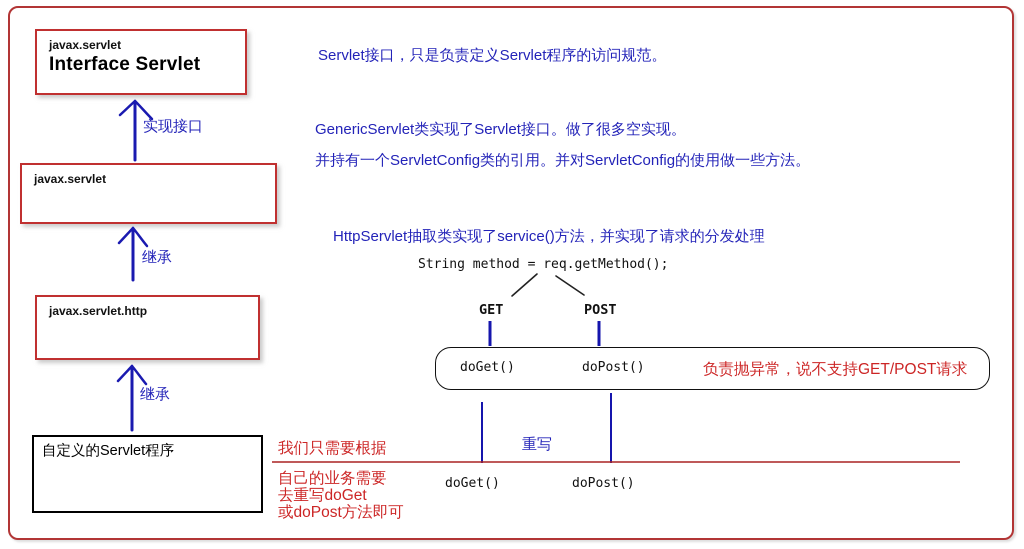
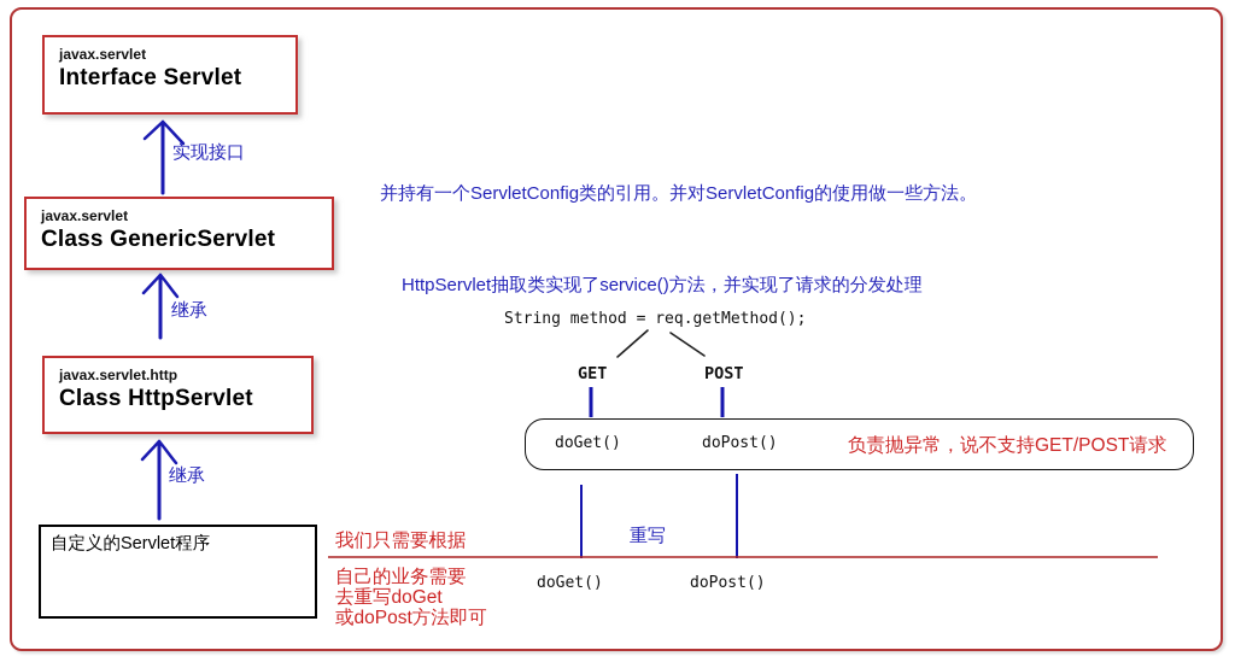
  javax.servlet
  Interface Servlet
  javax.servlet
+ Class GenericServlet
  javax.servlet.http
+ Class HttpServlet
  自定义的Servlet程序
  实现接口
  继承
  继承
  重写
- Servlet接口，只是负责定义Servlet程序的访问规范。
- GenericServlet类实现了Servlet接口。做了很多空实现。
  并持有一个ServletConfig类的引用。并对ServletConfig的使用做一些方法。
  HttpServlet抽取类实现了service()方法，并实现了请求的分发处理
  String method = req.getMethod();
  GET
  POST
  doGet()
  doPost()
  负责抛异常，说不支持GET/POST请求
  我们只需要根据
  自己的业务需要
  去重写doGet
  或doPost方法即可
  doGet()
  doPost()
